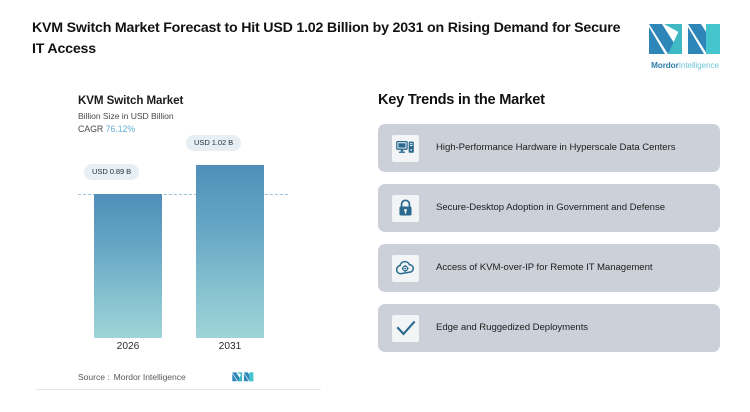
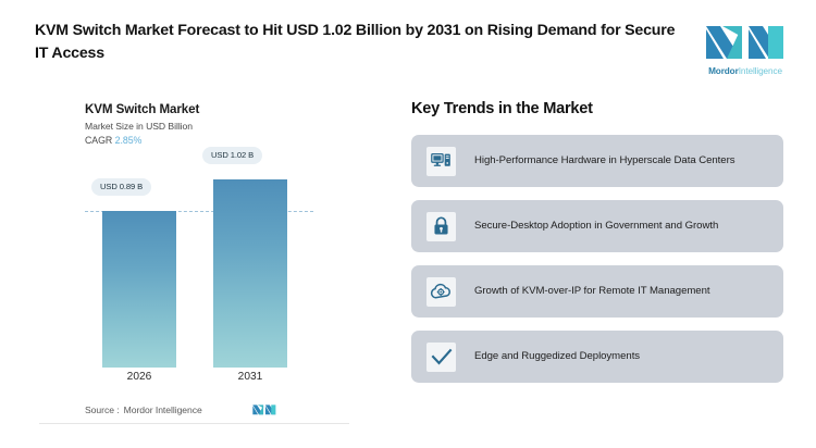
  KVM Switch Market Forecast to Hit USD 1.02 Billion by 2031 on Rising Demand for Secure IT Access
  MordorIntelligence
  KVM Switch Market
- Billion Size in USD Billion
+ Market Size in USD Billion
- CAGR 76.12%
+ CAGR 2.85%
  USD 0.89 B
  USD 1.02 B
  2026
  2031
  Source :
  Mordor Intelligence
  Key Trends in the Market
  High-Performance Hardware in Hyperscale Data Centers
- Secure-Desktop Adoption in Government and Defense
+ Secure-Desktop Adoption in Government and Growth
- Access of KVM-over-IP for Remote IT Management
+ Growth of KVM-over-IP for Remote IT Management
  Edge and Ruggedized Deployments
